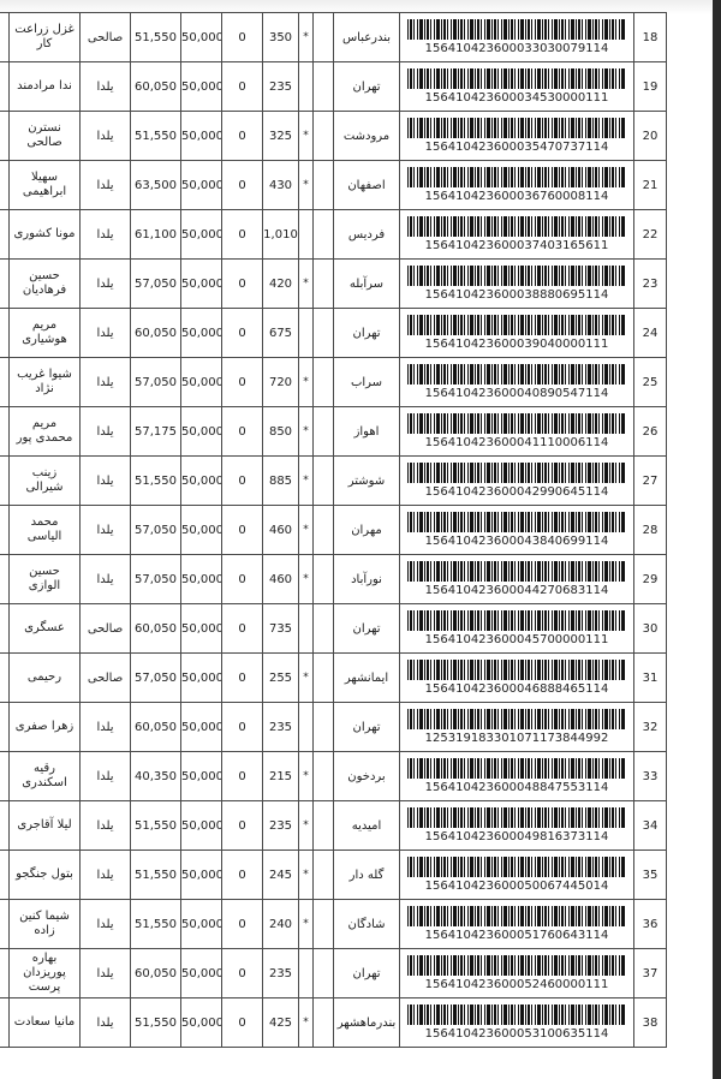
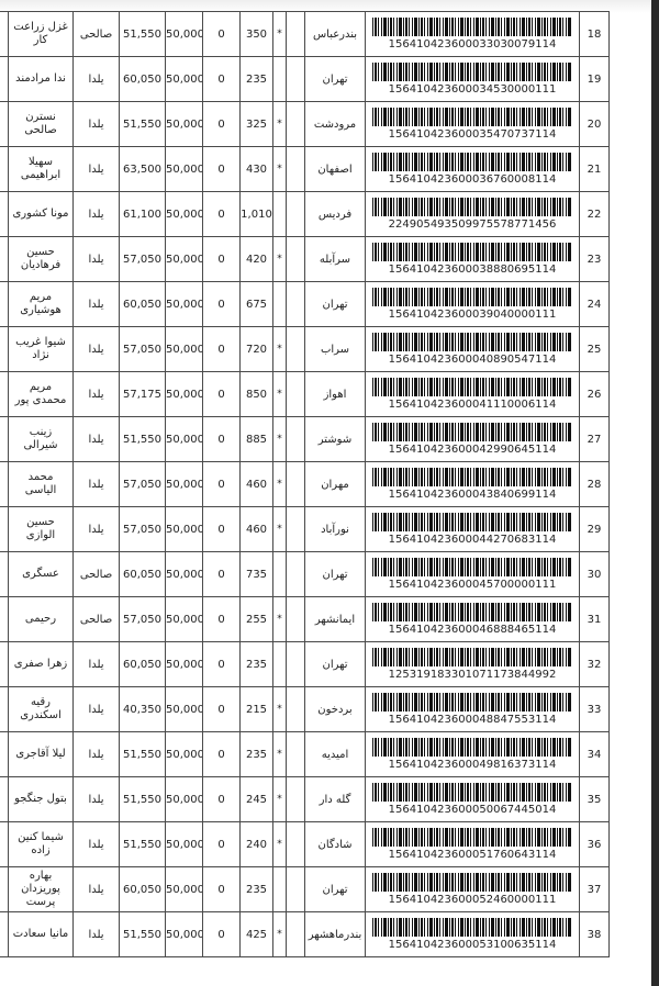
  	غزل زراعت کار	صالحی	51,550	50,000	0	350	*		بندرعباس	15641042360003303007911​4	18
  	ندا مرادمند	یلدا	60,050	50,000	0	235			تهران	156410423600034530000111	19
  	نسترن صالحی	یلدا	51,550	50,000	0	325	*		مرودشت	156410423600035470737114	20
  	سهیلا ابراهیمی	یلدا	63,500	50,000	0	430	*		اصفهان	156410423600036760008114	21
- 	مونا کشوری	یلدا	61,100	50,000	0	1,010			فردیس	156410423600037403165611	22
+ 	مونا کشوری	یلدا	61,100	50,000	0	1,010			فردیس	224905493509975578771456	22
  	حسین فرهادیان	یلدا	57,050	50,000	0	420	*		سرآبله	156410423600038880695114	23
  	مریم هوشیاری	یلدا	60,050	50,000	0	675			تهران	156410423600039040000111	24
  	شیوا غریب نژاد	یلدا	57,050	50,000	0	720	*		سراب	156410423600040890547114	25
  	مریم محمدی پور	یلدا	57,175	50,000	0	850	*		اهواز	156410423600041110006114	26
  	زینب شیرالی	یلدا	51,550	50,000	0	885	*		شوشتر	156410423600042990645114	27
  	محمد الیاسی	یلدا	57,050	50,000	0	460	*		مهران	156410423600043840699114	28
  	حسین الوازی	یلدا	57,050	50,000	0	460	*		نورآباد	156410423600044270683114	29
  	عسگری	صالحی	60,050	50,000	0	735			تهران	156410423600045700000111	30
  	رحیمی	صالحی	57,050	50,000	0	255	*		ایمانشهر	156410423600046888465114	31
  	زهرا صفری	یلدا	60,050	50,000	0	235			تهران	125319183301071173844992	32
  	رقیه اسکندری	یلدا	40,350	50,000	0	215	*		بردخون	156410423600048847553114	33
  	لیلا آقاجری	یلدا	51,550	50,000	0	235	*		امیدیه	156410423600049816373114	34
  	بتول جنگجو	یلدا	51,550	50,000	0	245	*		گله دار	156410423600050067445014	35
  	شیما کنین زاده	یلدا	51,550	50,000	0	240	*		شادگان	156410423600051760643114	36
  	بهاره پوریزدان پرست	یلدا	60,050	50,000	0	235			تهران	156410423600052460000111	37
  	مانیا سعادت	یلدا	51,550	50,000	0	425	*		بندرماهشهر	156410423600053100635114	38
